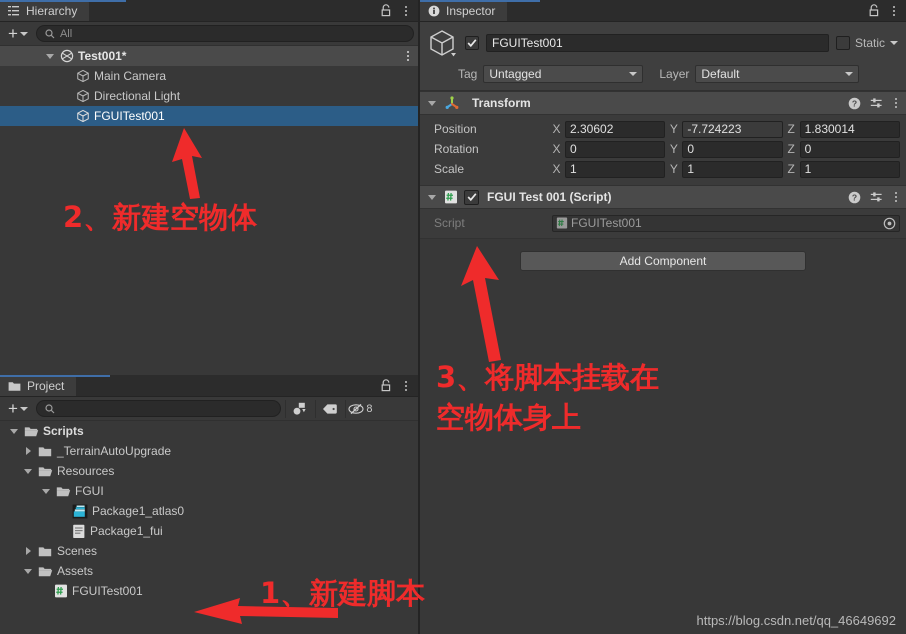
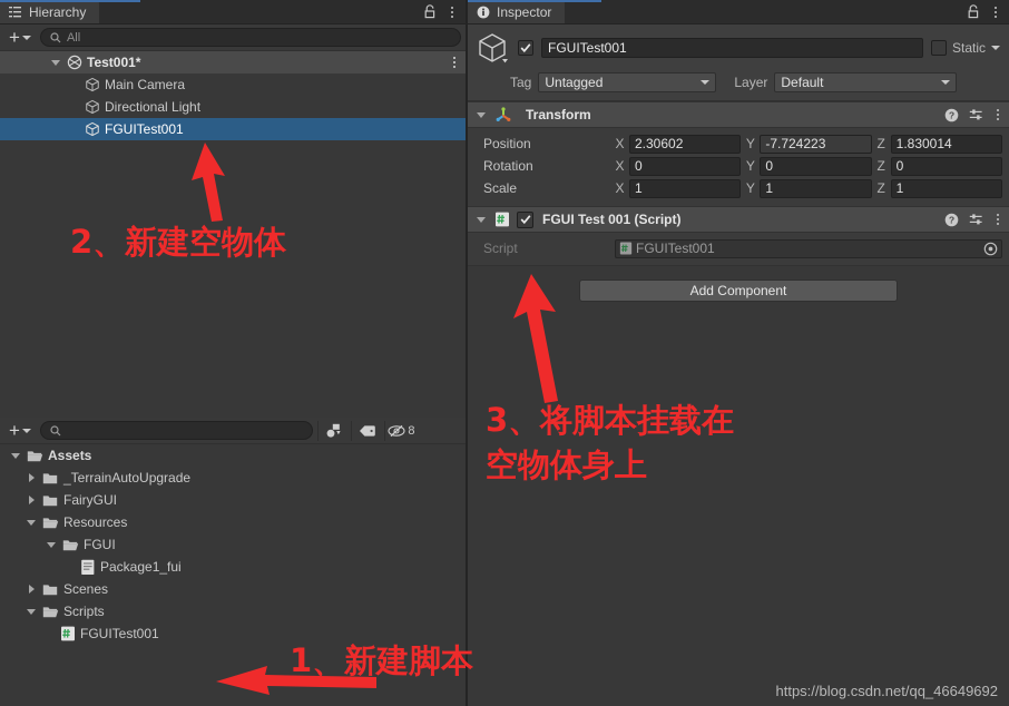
  Hierarchy
  +
  All
  Test001*
  Main Camera
  Directional Light
  FGUITest001
  Inspector
  FGUITest001
  Static
  Tag
  Untagged
  Layer
  Default
  Transform
  ?
  Position
  X
  2.30602
  Y
  -7.724223
  Z
  1.830014
  Rotation
  X
  0
  Y
  0
  Z
  0
  Scale
  X
  1
  Y
  1
  Z
  1
  FGUI Test 001 (Script)
  ?
  Script
  FGUITest001
  Add Component
- Project
  +
  8
- Scripts
+ Assets
  _TerrainAutoUpgrade
+ FairyGUI
  Resources
  FGUI
- Package1_atlas0
  Package1_fui
  Scenes
- Assets
+ Scripts
  FGUITest001
  2、新建空物体
  3、将脚本挂载在
  空物体身上
  1、新建脚本
  https://blog.csdn.net/qq_46649692
